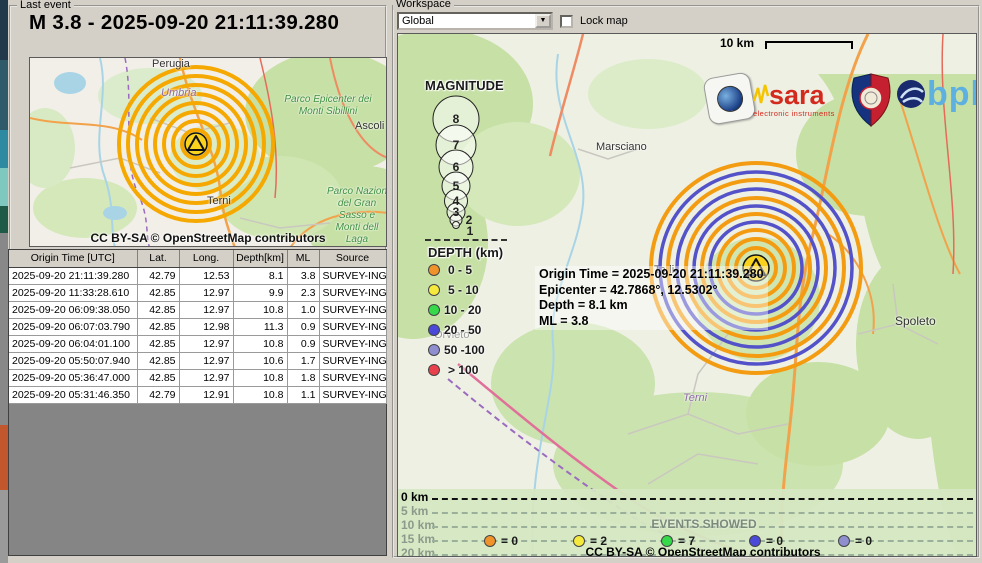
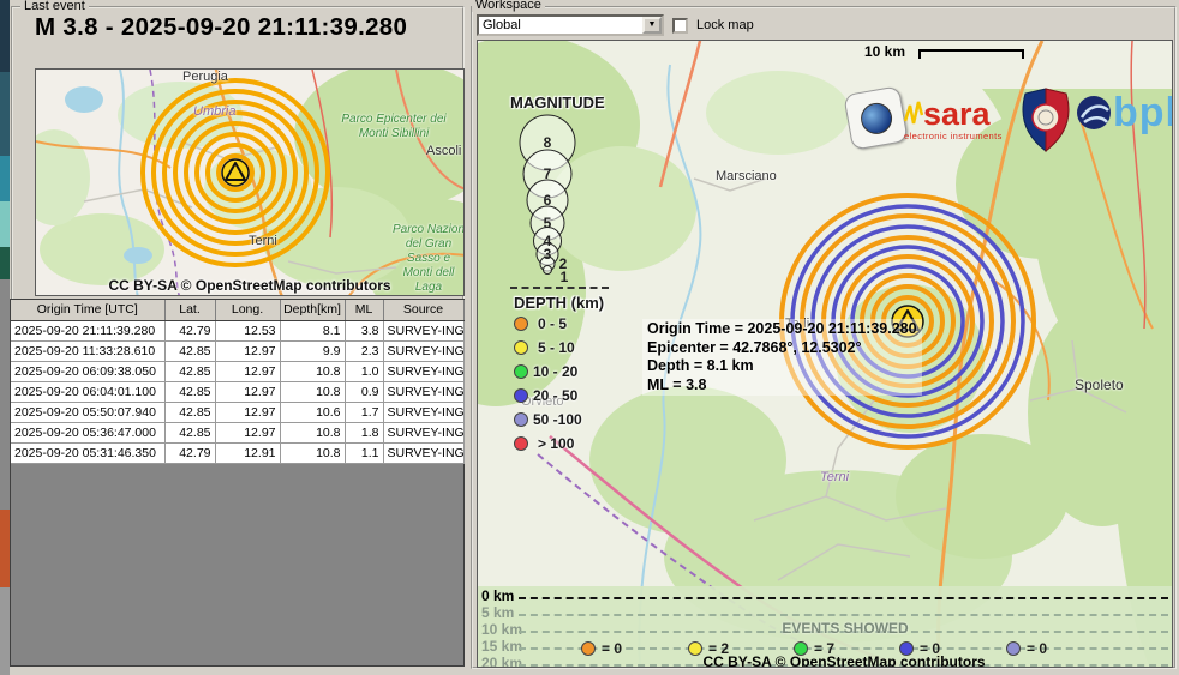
  Last event
  M 3.8 - 2025-09-20 21:11:39.280
  Perugia
  Umbria
  Parco Epicenter dei Monti Sibillini
  Ascoli
  Parco Nazion del Gran Sasso e Monti dell Laga
  Terni
  CC BY-SA © OpenStreetMap contributors
  Origin Time [UTC]	Lat.	Long.	Depth[km]	ML	Source
  2025-09-20 21:11:39.280	42.79	12.53	8.1	3.8	SURVEY-ING
  2025-09-20 11:33:28.610	42.85	12.97	9.9	2.3	SURVEY-ING
  2025-09-20 06:09:38.050	42.85	12.97	10.8	1.0	SURVEY-ING
- 2025-09-20 06:07:03.790	42.85	12.98	11.3	0.9	SURVEY-ING
  2025-09-20 06:04:01.100	42.85	12.97	10.8	0.9	SURVEY-ING
  2025-09-20 05:50:07.940	42.85	12.97	10.6	1.7	SURVEY-ING
  2025-09-20 05:36:47.000	42.85	12.97	10.8	1.8	SURVEY-ING
  2025-09-20 05:31:46.350	42.79	12.91	10.8	1.1	SURVEY-ING
  Workspace
  Global
  Lock map
  10 km
  sara
  electronic instruments
  Orvieto
  Marsciano
  Toi
  Terni
  Spoleto
  MAGNITUDE
  8
  7
  6
  5
  4
  3
  2
  1
  DEPTH (km)
  0 - 5
  5 - 10
  10 - 20
  20 - 50
  50 -100
  > 100
  Origin Time = 2025-09-20 21:11:39.280
  Epicenter = 42.7868°, 12.5302°
  Depth = 8.1 km
  ML = 3.8
  0 km
  5 km
  10 km
  15 km
  20 km
  EVENTS SHOWED
  = 0
  = 2
  = 7
  = 0
  = 0
  CC BY-SA © OpenStreetMap contributors
